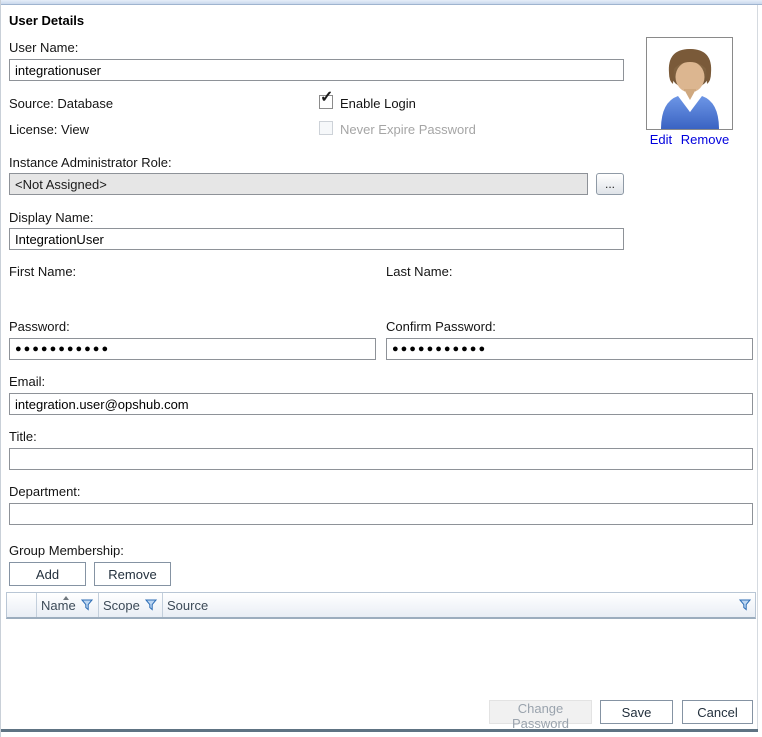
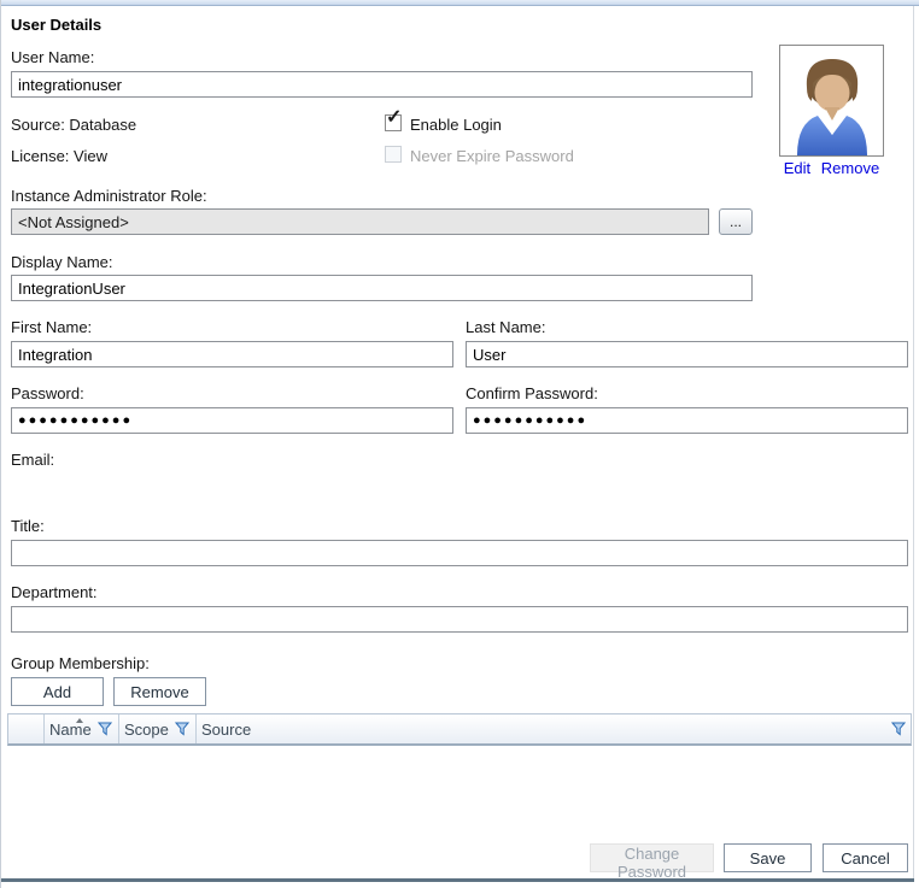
  User Details
  User Name:
  integrationuser
  Source: Database
  ✓
  Enable Login
  License: View
  Never Expire Password
  Edit Remove
  Instance Administrator Role:
  <Not Assigned>
  ...
  Display Name:
  IntegrationUser
  First Name:
  Last Name:
+ Integration
+ User
  Password:
  Confirm Password:
  ●●●●●●●●●●●
  ●●●●●●●●●●●
  Email:
- integration.user@opshub.com
  Title:
  Department:
  Group Membership:
  Add
  Remove
  Name
  Scope
  Source
  Change Password
  Save
  Cancel
